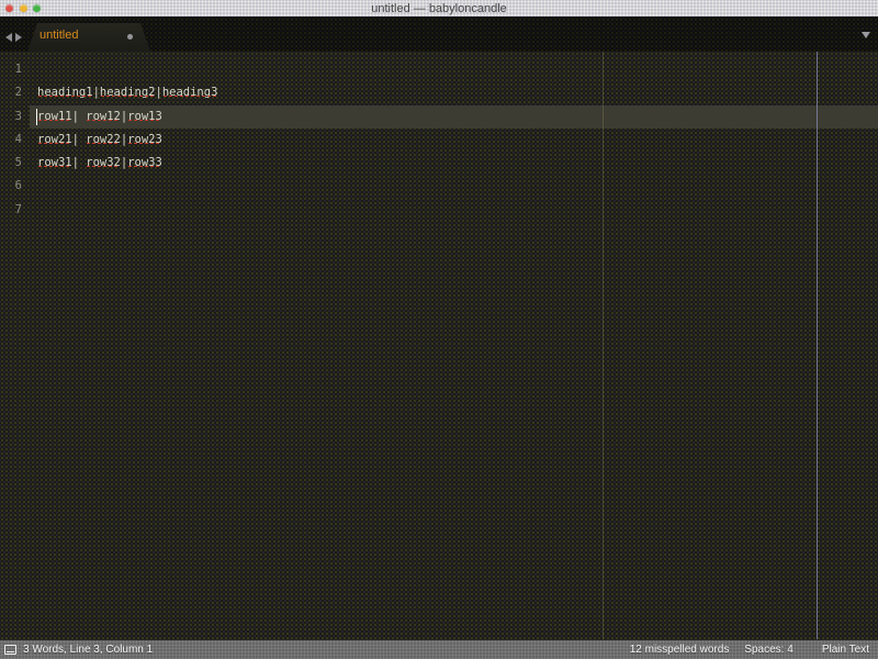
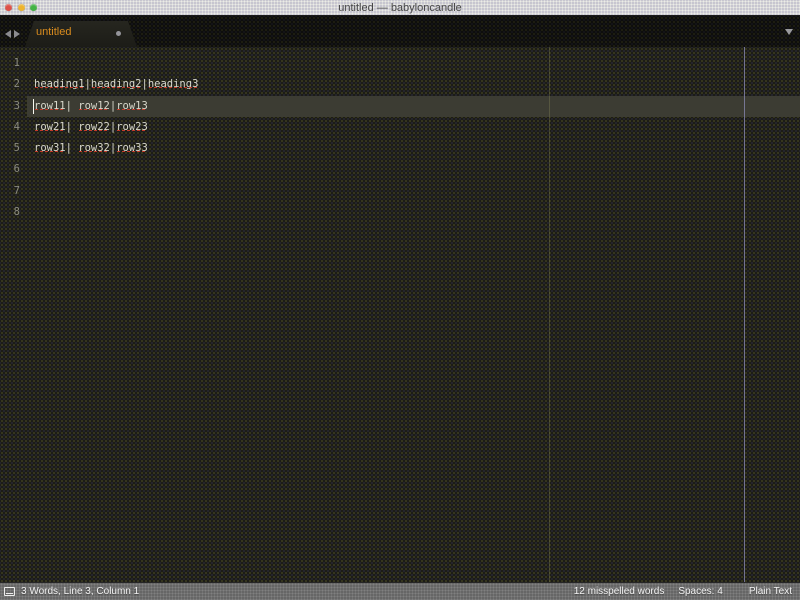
  untitled — babyloncandle
  untitled
  1
  2
  heading1|heading2|heading3
  3
  row11| row12|row13
  4
  row21| row22|row23
  5
  row31| row32|row33
  6
  7
+ 8
  3 Words, Line 3, Column 1
  12 misspelled words
  Spaces: 4
  Plain Text
